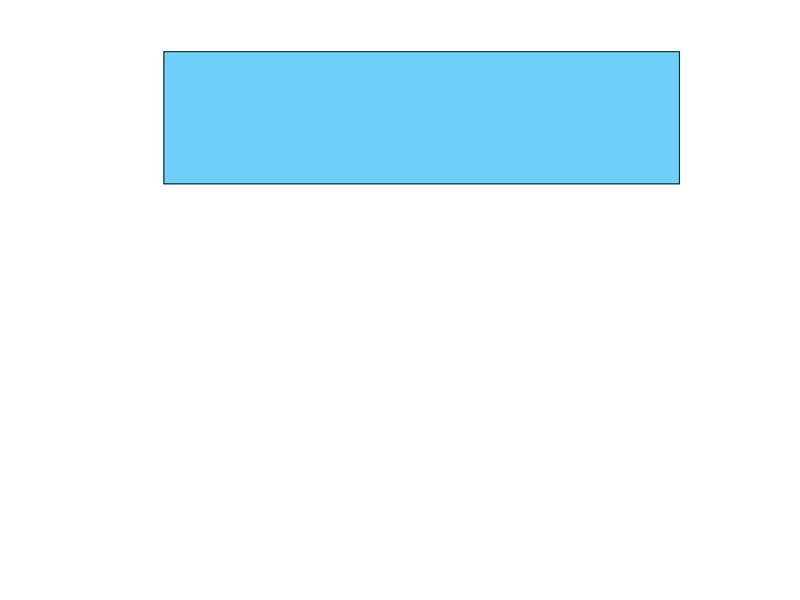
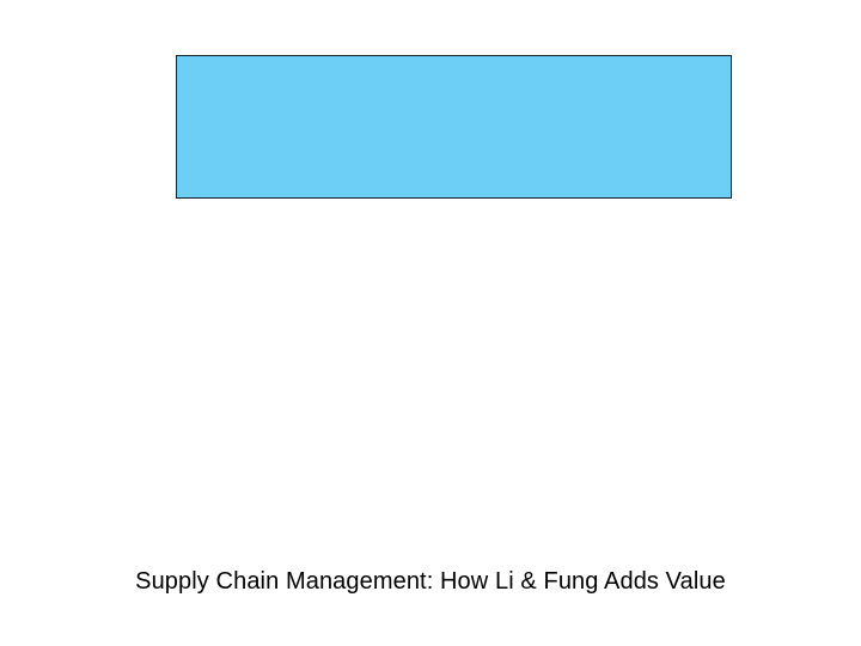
+ Supply Chain Management: How Li & Fung Adds Value
